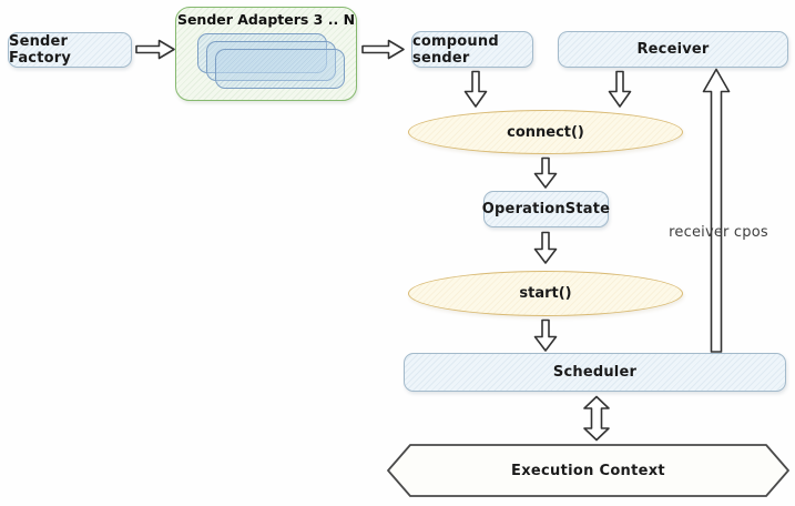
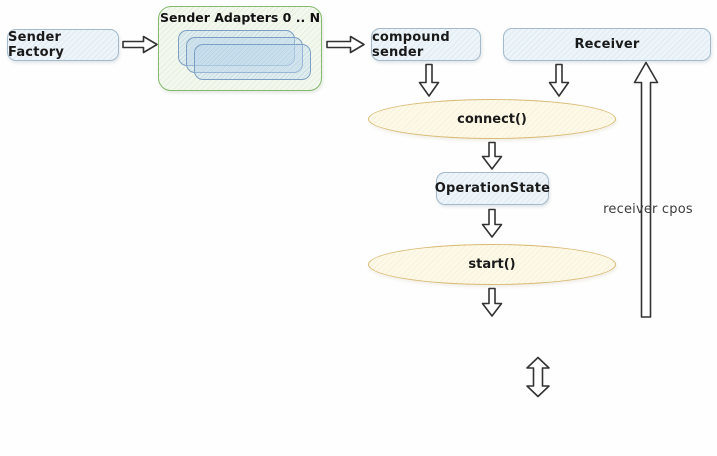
  Sender Factory
- Sender Adapters 3 .. N
+ Sender Adapters 0 .. N
  compound sender
  Receiver
  connect()
  OperationState
  start()
  receiver cpos
- Scheduler
- Execution Context
